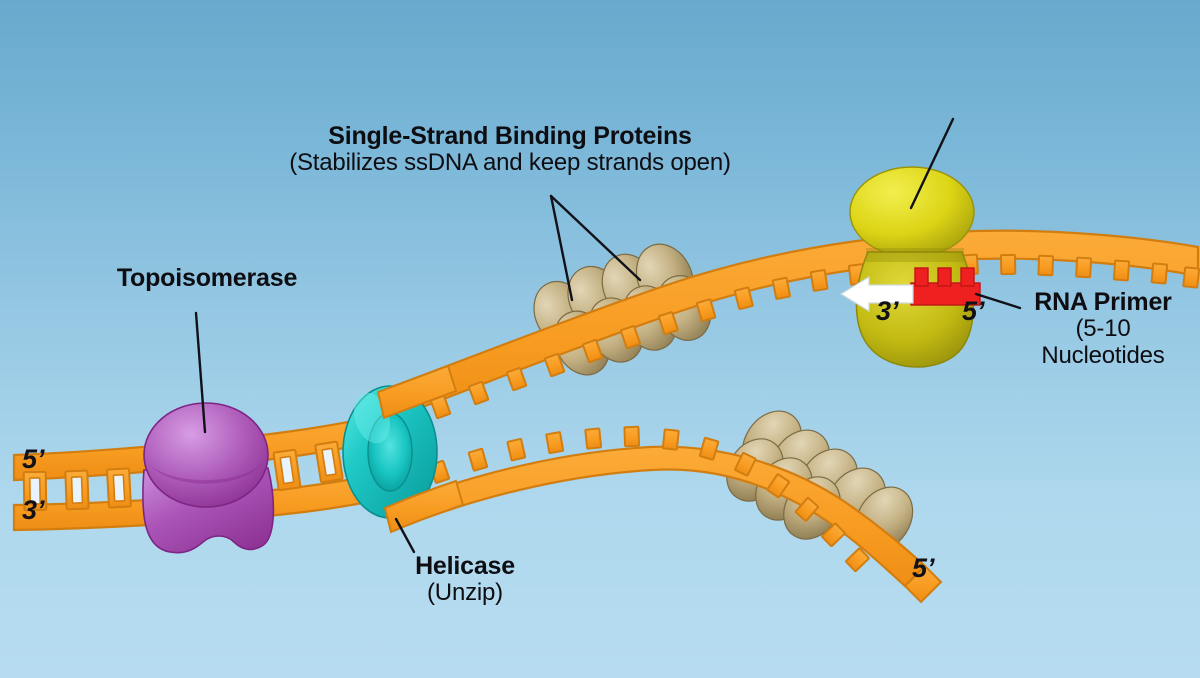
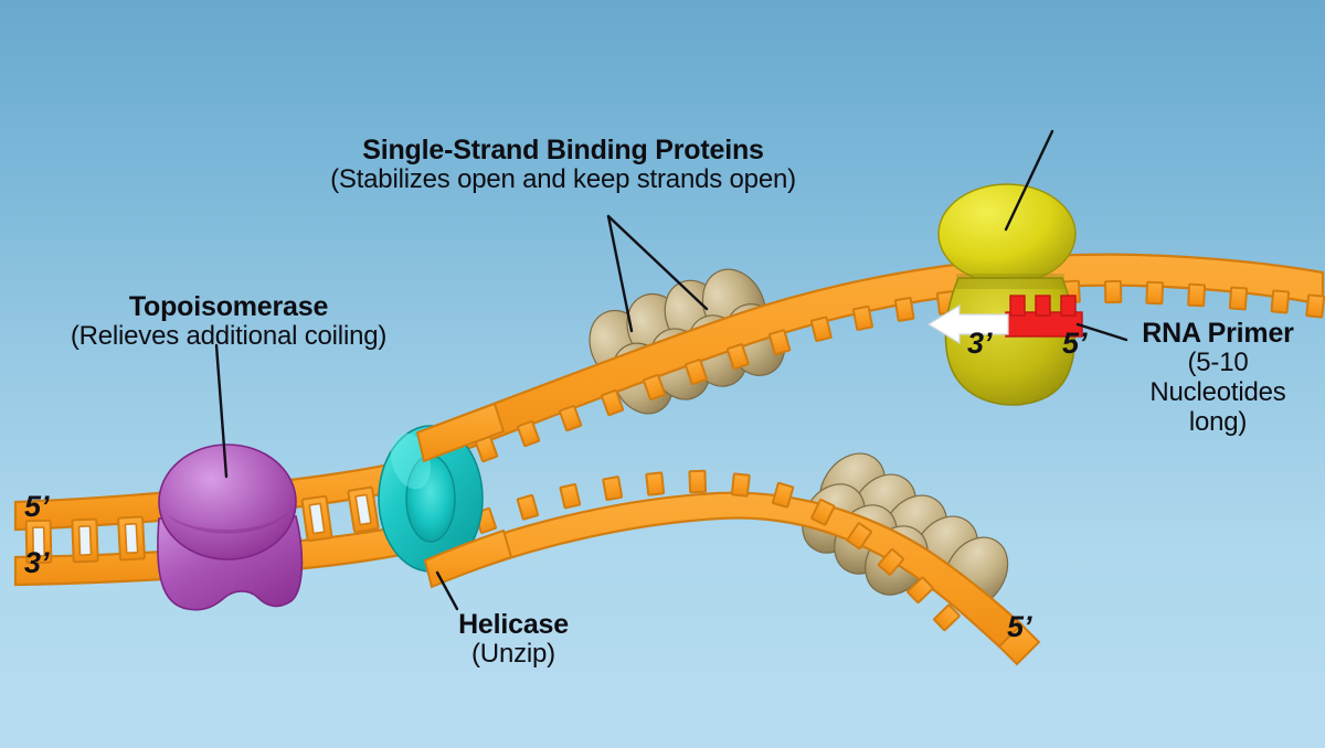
  Single-Strand Binding Proteins
- (Stabilizes ssDNA and keep strands open)
+ (Stabilizes open and keep strands open)
  Topoisomerase
+ (Relieves additional coiling)
  RNA Primer
  (5-10
  Nucleotides
+ long)
  Helicase
  (Unzip)
  5’
  3’
  5’
  3’
  5’
